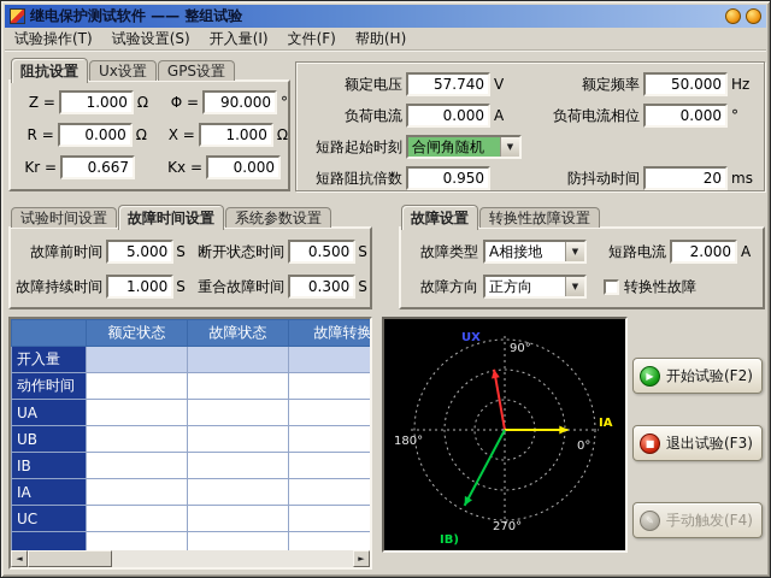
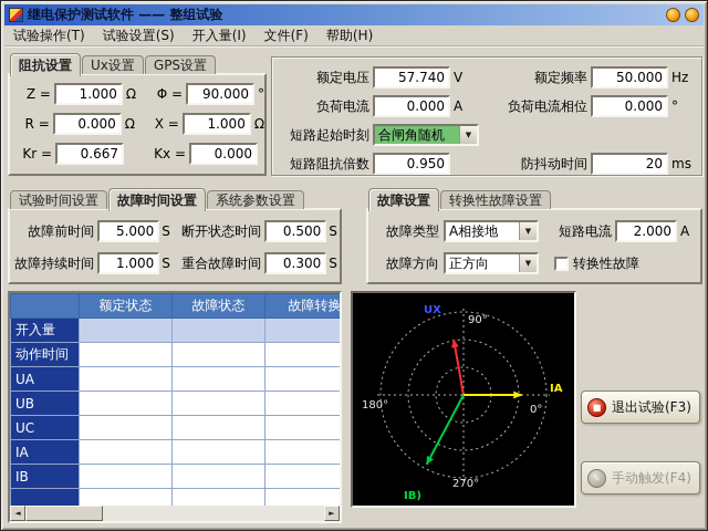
  继电保护测试软件 —— 整组试验
  试验操作(T)
  试验设置(S)
  开入量(I)
  文件(F)
  帮助(H)
  阻抗设置
  Ux设置
  GPS设置
  Z =
  1.000
  Ω
  Φ =
  90.000
  °
  R =
  0.000
  Ω
  X =
  1.000
  Ω
  Kr =
  0.667
  Kx =
  0.000
  额定电压
  57.740
  V
  额定频率
  50.000
  Hz
  负荷电流
  0.000
  A
  负荷电流相位
  0.000
  °
  短路起始时刻
  合闸角随机
  ▼
  短路阻抗倍数
  0.950
  防抖动时间
  20
  ms
  试验时间设置
  故障时间设置
  系统参数设置
  故障前时间
  5.000
  S
  断开状态时间
  0.500
  S
  故障持续时间
  1.000
  S
  重合故障时间
  0.300
  S
  故障设置
  转换性故障设置
  故障类型
  A相接地
  ▼
  短路电流
  2.000
  A
  故障方向
  正方向
  ▼
  转换性故障
  	额定状态	故障状态	故障转换
  开入量
  动作时间
  UA
  UB
- IB
+ UC
  IA
- UC
+ IB
  ◄
  ►
  UX
  90°
  IA
  0°
  180°
  270°
  IB)
- ▶
- 开始试验(F2)
  ■
  退出试验(F3)
  ✎
  手动触发(F4)
